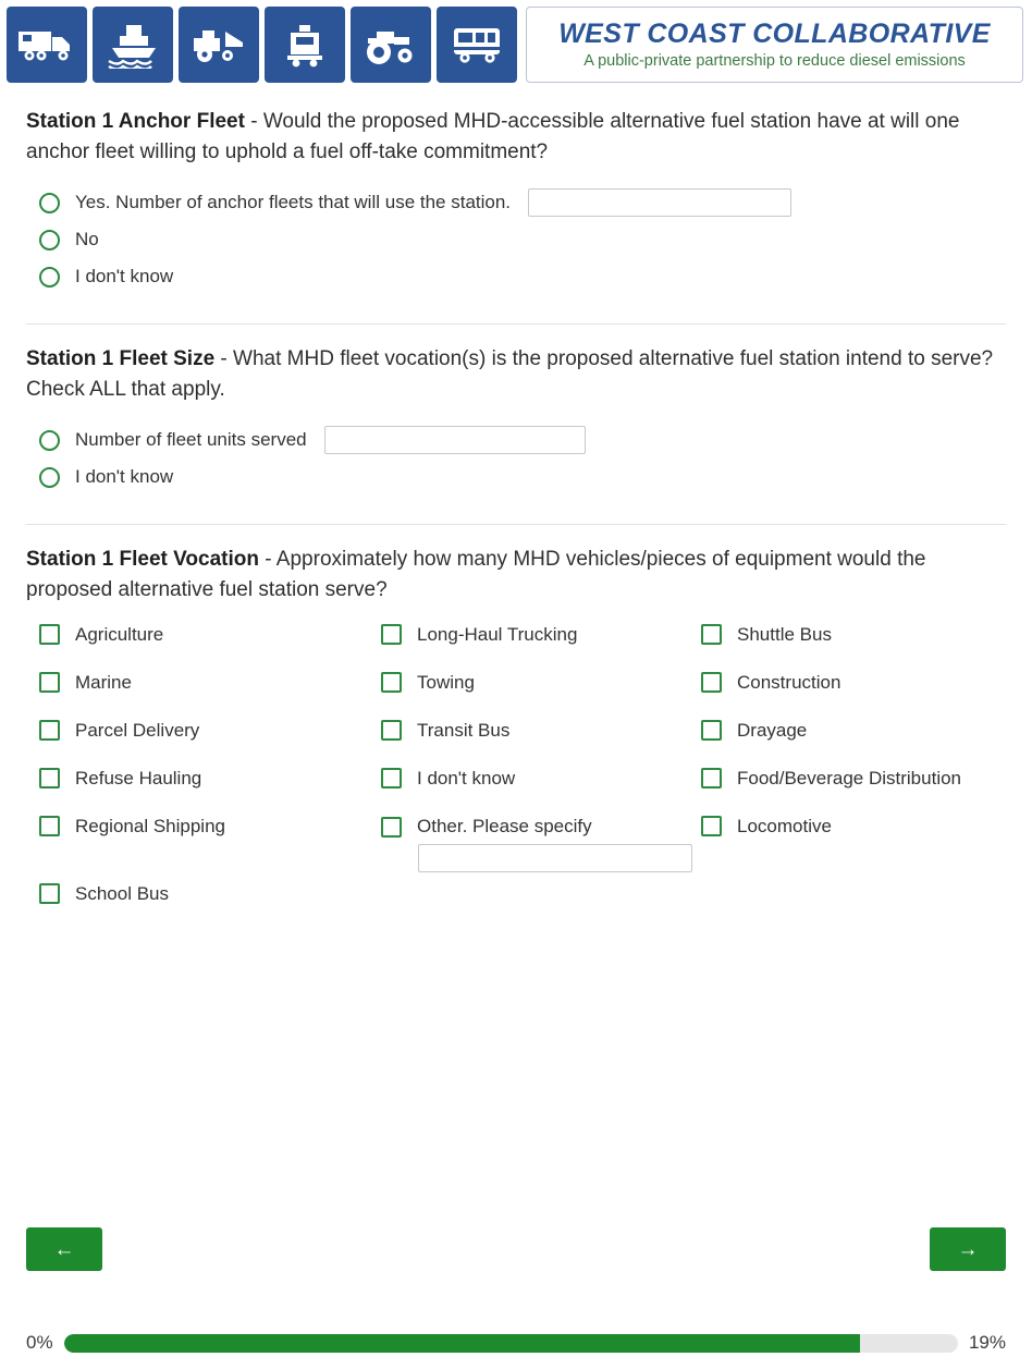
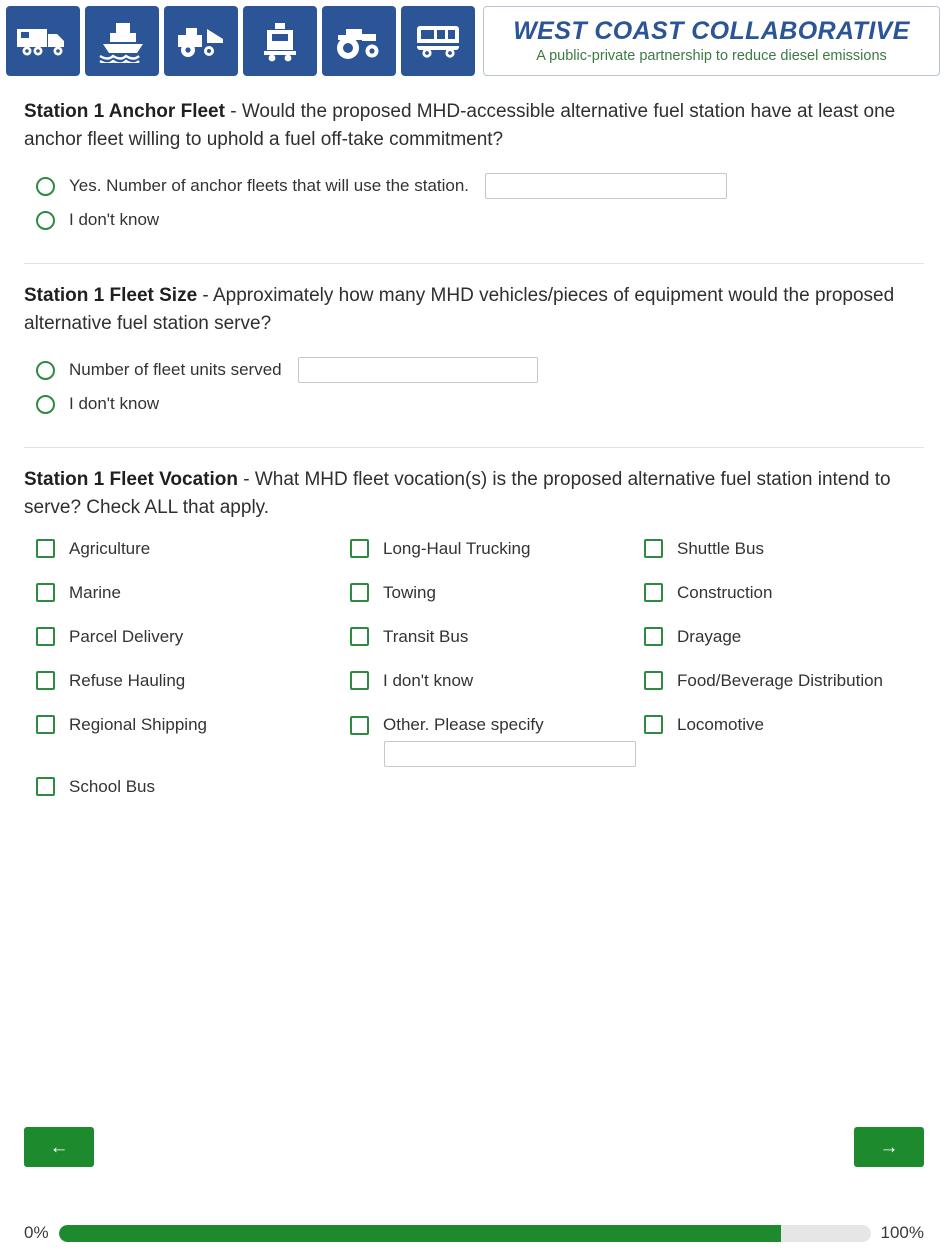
  WEST COAST COLLABORATIVE
  A public-private partnership to reduce diesel emissions
- Station 1 Anchor Fleet - Would the proposed MHD-accessible alternative fuel station have at will one anchor fleet willing to uphold a fuel off-take commitment?
+ Station 1 Anchor Fleet - Would the proposed MHD-accessible alternative fuel station have at least one anchor fleet willing to uphold a fuel off-take commitment?
  Yes. Number of anchor fleets that will use the station.
- No
  I don't know
- Station 1 Fleet Size - What MHD fleet vocation(s) is the proposed alternative fuel station intend to serve? Check ALL that apply.
+ Station 1 Fleet Size - Approximately how many MHD vehicles/pieces of equipment would the proposed alternative fuel station serve?
  Number of fleet units served
  I don't know
- Station 1 Fleet Vocation - Approximately how many MHD vehicles/pieces of equipment would the proposed alternative fuel station serve?
+ Station 1 Fleet Vocation - What MHD fleet vocation(s) is the proposed alternative fuel station intend to serve? Check ALL that apply.
  Agriculture
  Long-Haul Trucking
  Shuttle Bus
  Marine
  Towing
  Construction
  Parcel Delivery
  Transit Bus
  Drayage
  Refuse Hauling
  I don't know
  Food/Beverage Distribution
  Regional Shipping
  Other. Please specify
  Locomotive
  School Bus
  ←
  →
  0%
- 19%
+ 100%
